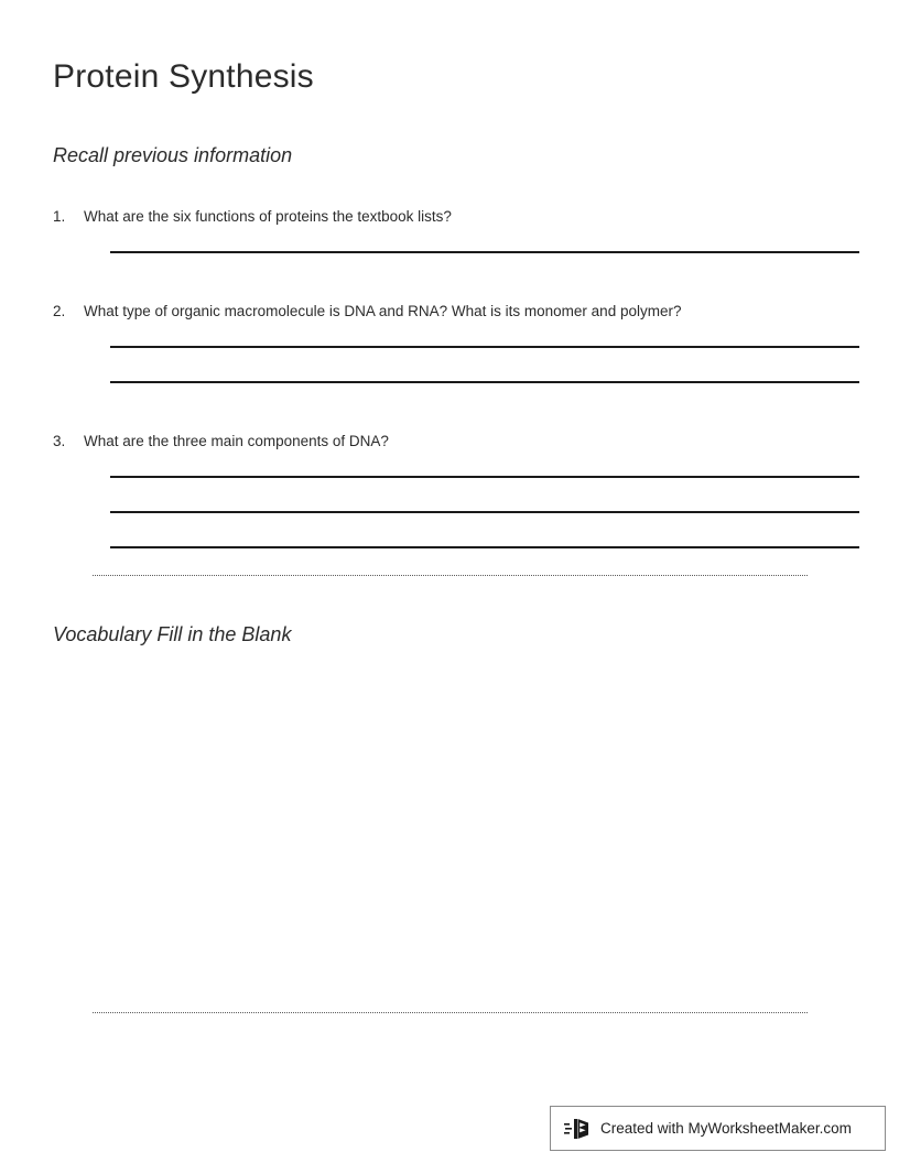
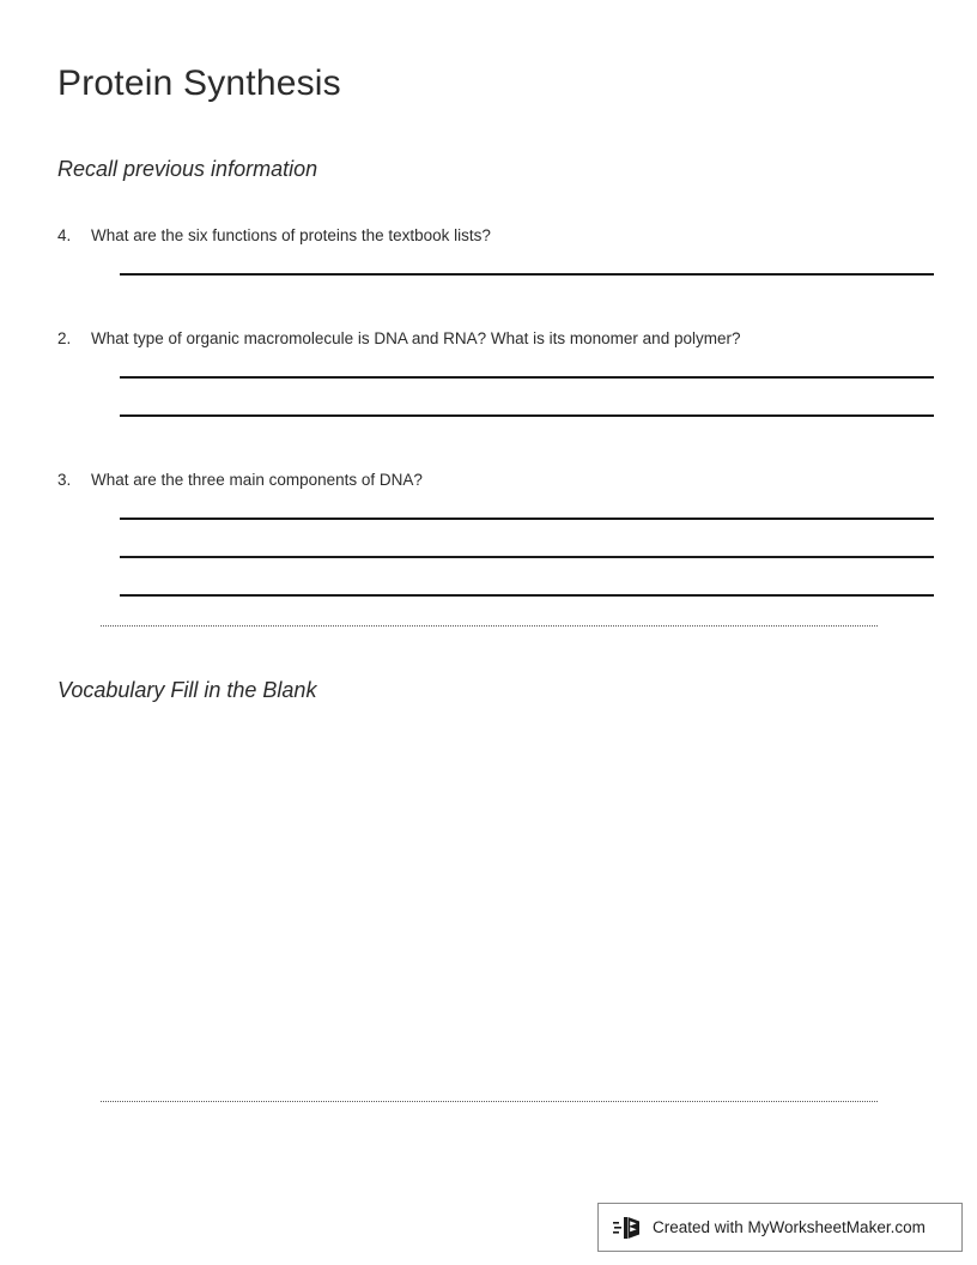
  Protein Synthesis
  Recall previous information
- 1.
+ 4.
  What are the six functions of proteins the textbook lists?
  2.
  What type of organic macromolecule is DNA and RNA? What is its monomer and polymer?
  3.
  What are the three main components of DNA?
  Vocabulary Fill in the Blank
  Created with MyWorksheetMaker.com
